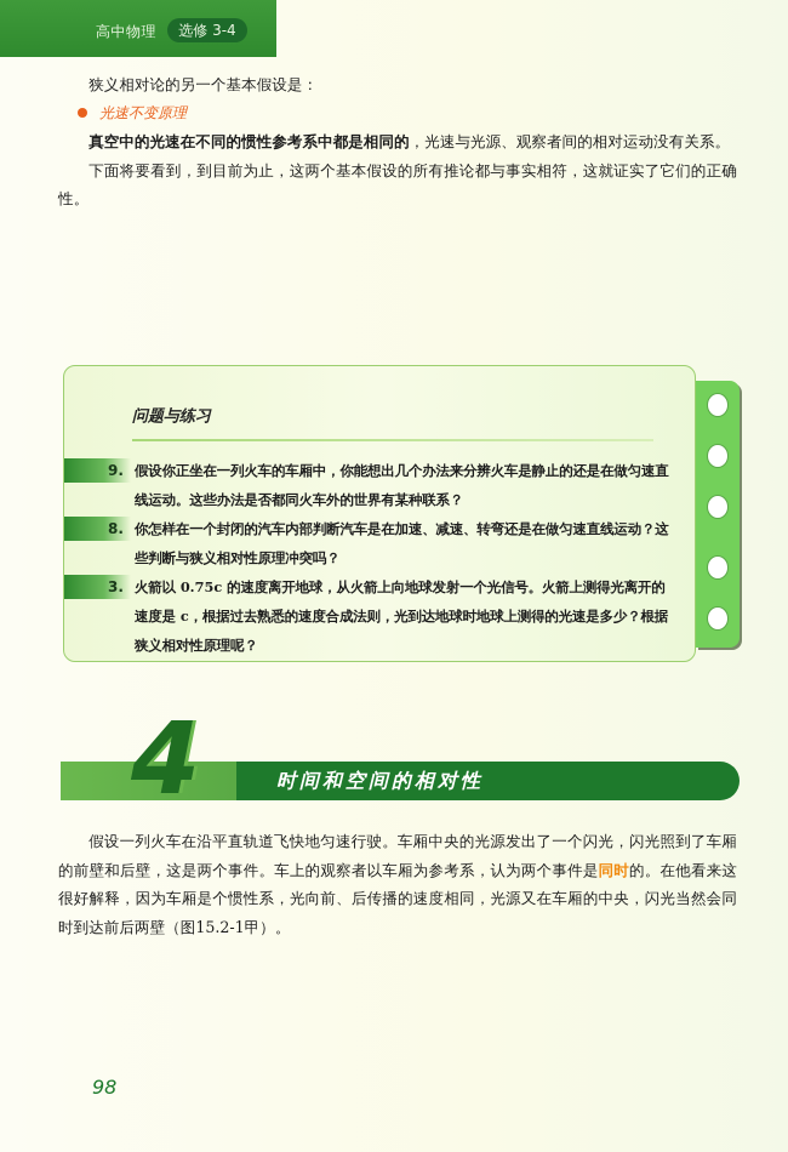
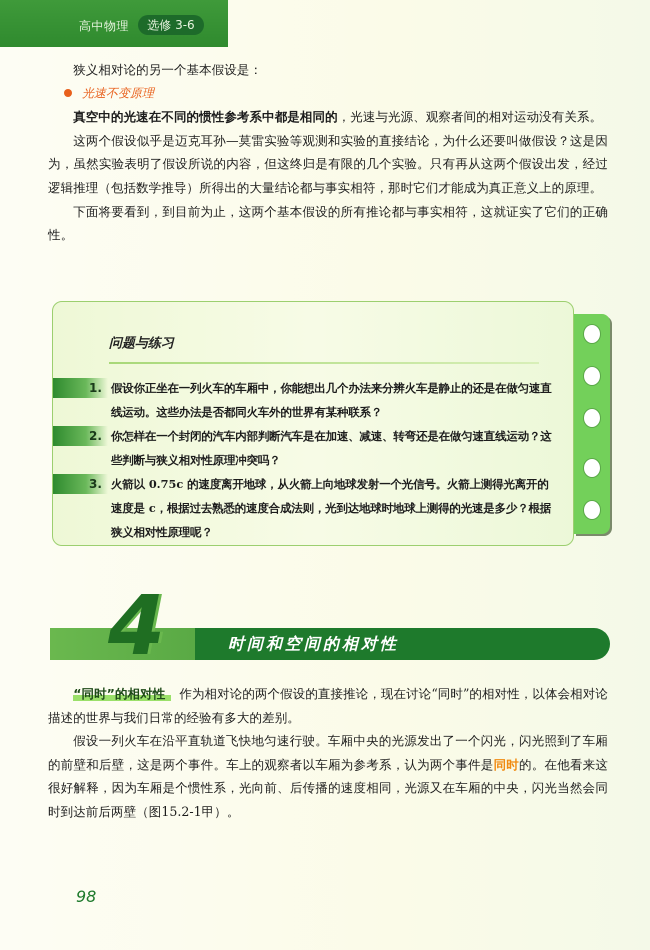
  高中物理
- 选修 3-4
+ 选修 3-6
  狭义相对论的另一个基本假设是：
  光速不变原理
  真空中的光速在不同的惯性参考系中都是相同的，光速与光源、观察者间的相对运动没有关系。
+ 这两个假设似乎是迈克耳孙—莫雷实验等观测和实验的直接结论，为什么还要叫做假设？这是因为，虽然实验表明了假设所说的内容，但这终归是有限的几个实验。只有再从这两个假设出发，经过逻辑推理（包括数学推导）所得出的大量结论都与事实相符，那时它们才能成为真正意义上的原理。
  下面将要看到，到目前为止，这两个基本假设的所有推论都与事实相符，这就证实了它们的正确性。
  问题与练习
- 9.
+ 1.
  假设你正坐在一列火车的车厢中，你能想出几个办法来分辨火车是静止的还是在做匀速直线运动。这些办法是否都同火车外的世界有某种联系？
- 8.
+ 2.
  你怎样在一个封闭的汽车内部判断汽车是在加速、减速、转弯还是在做匀速直线运动？这些判断与狭义相对性原理冲突吗？
  3.
  火箭以 0.75c 的速度离开地球，从火箭上向地球发射一个光信号。火箭上测得光离开的速度是 c，根据过去熟悉的速度合成法则，光到达地球时地球上测得的光速是多少？根据狭义相对性原理呢？
  4
  时间和空间的相对性
+ “同时”的相对性 作为相对论的两个假设的直接推论，现在讨论“同时”的相对性，以体会相对论描述的世界与我们日常的经验有多大的差别。
  假设一列火车在沿平直轨道飞快地匀速行驶。车厢中央的光源发出了一个闪光，闪光照到了车厢的前壁和后壁，这是两个事件。车上的观察者以车厢为参考系，认为两个事件是同时的。在他看来这很好解释，因为车厢是个惯性系，光向前、后传播的速度相同，光源又在车厢的中央，闪光当然会同时到达前后两壁（图15.2-1甲）。
  98
